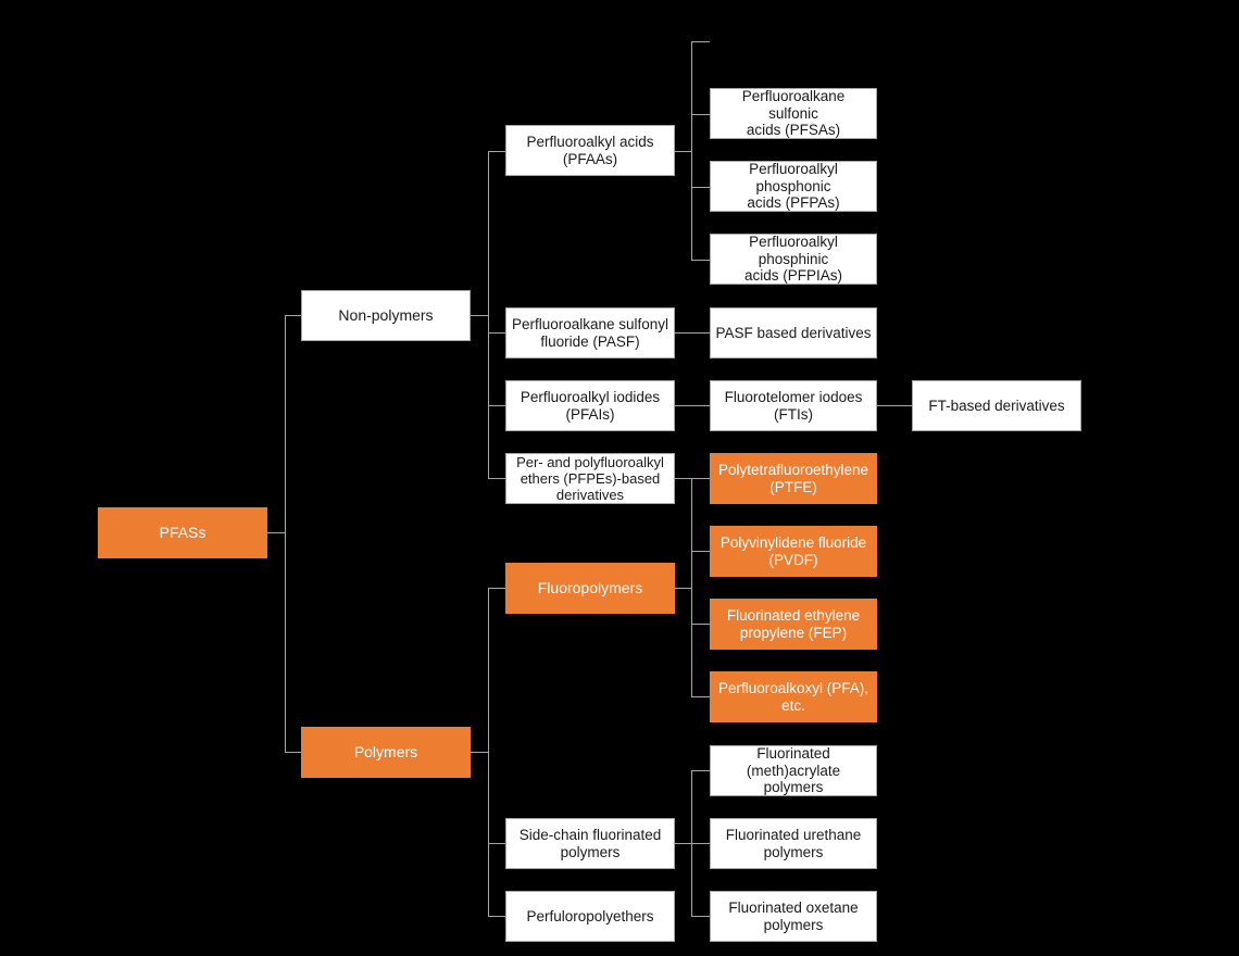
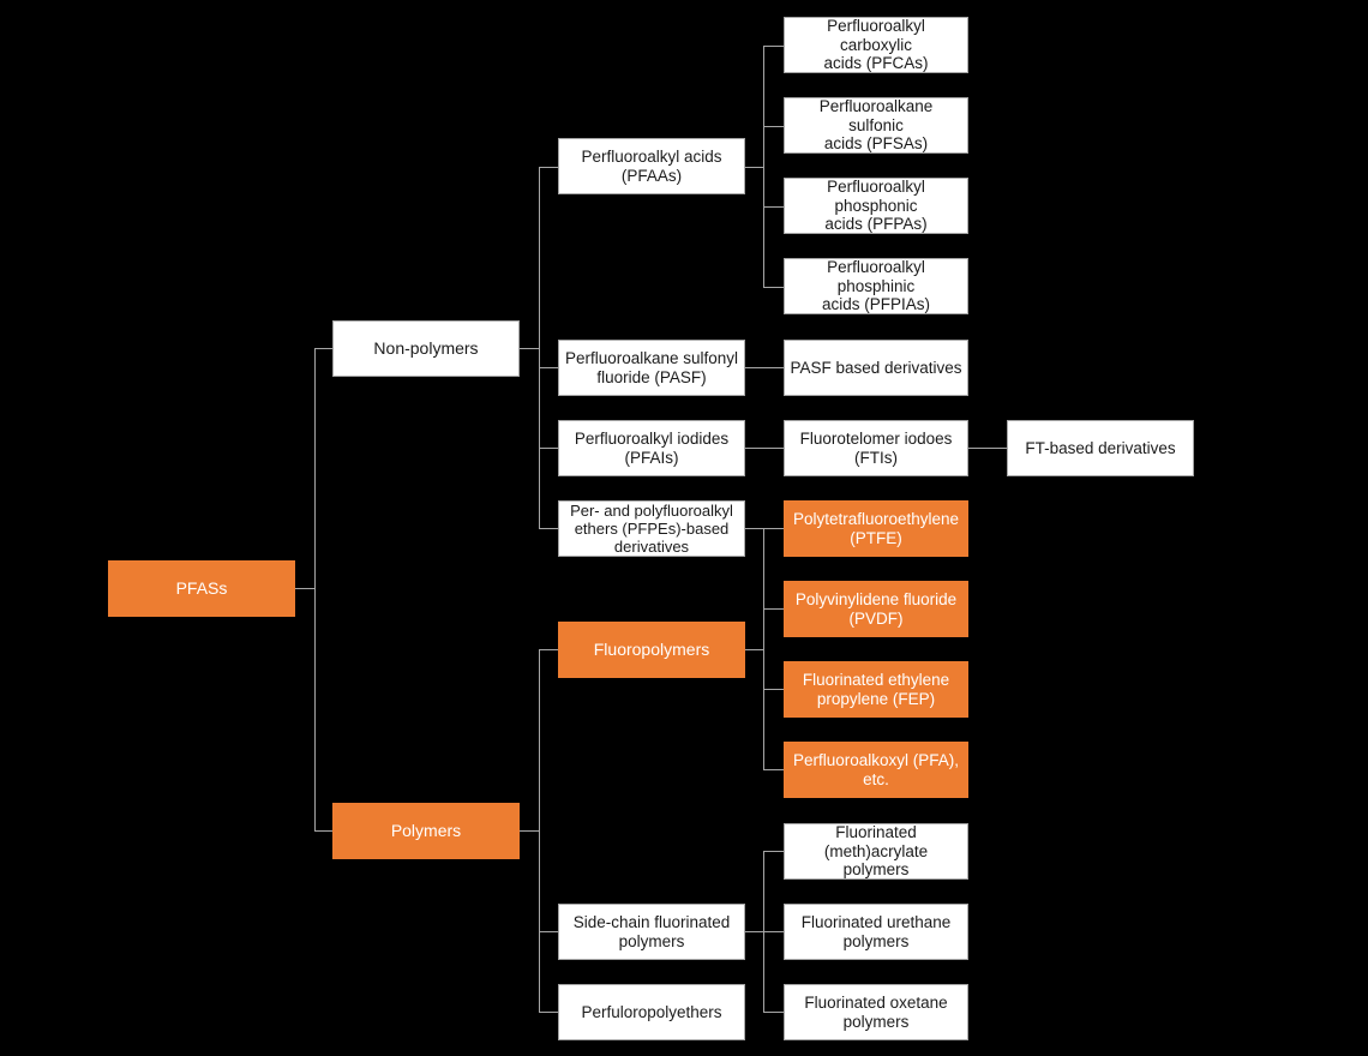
  PFASs
  Non-polymers
  Polymers
  Perfluoroalkyl acids
  (PFAAs)
  Perfluoroalkane sulfonyl
  fluoride (PASF)
  Perfluoroalkyl iodides
  (PFAIs)
  Per- and polyfluoroalkyl
  ethers (PFPEs)-based
  derivatives
  Fluoropolymers
  Side-chain fluorinated
  polymers
  Perfuloropolyethers
+ Perfluoroalkyl carboxylic
+ acids (PFCAs)
  Perfluoroalkane sulfonic
  acids (PFSAs)
  Perfluoroalkyl phosphonic
  acids (PFPAs)
  Perfluoroalkyl phosphinic
  acids (PFPIAs)
  PASF based derivatives
  Fluorotelomer iodoes
  (FTIs)
  FT-based derivatives
  Polytetrafluoroethylene
  (PTFE)
  Polyvinylidene fluoride
  (PVDF)
  Fluorinated ethylene
  propylene (FEP)
  Perfluoroalkoxyl (PFA), etc.
  Fluorinated (meth)acrylate
  polymers
  Fluorinated urethane
  polymers
  Fluorinated oxetane
  polymers
